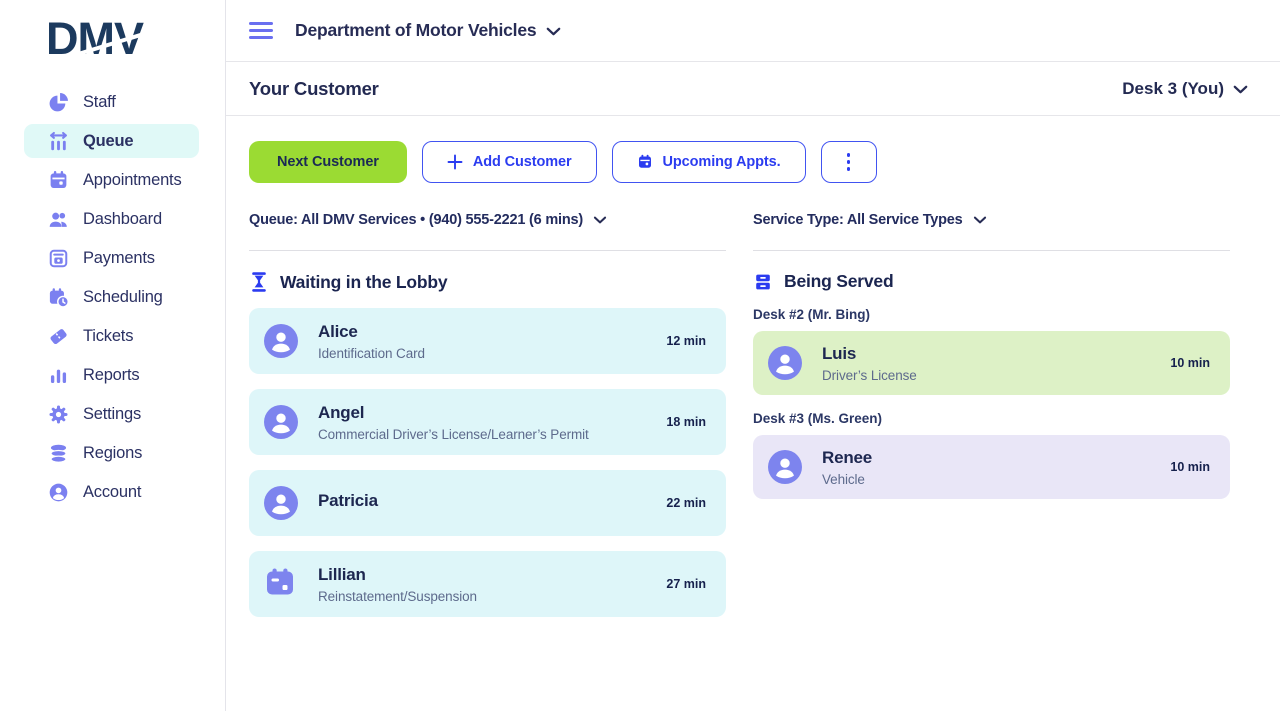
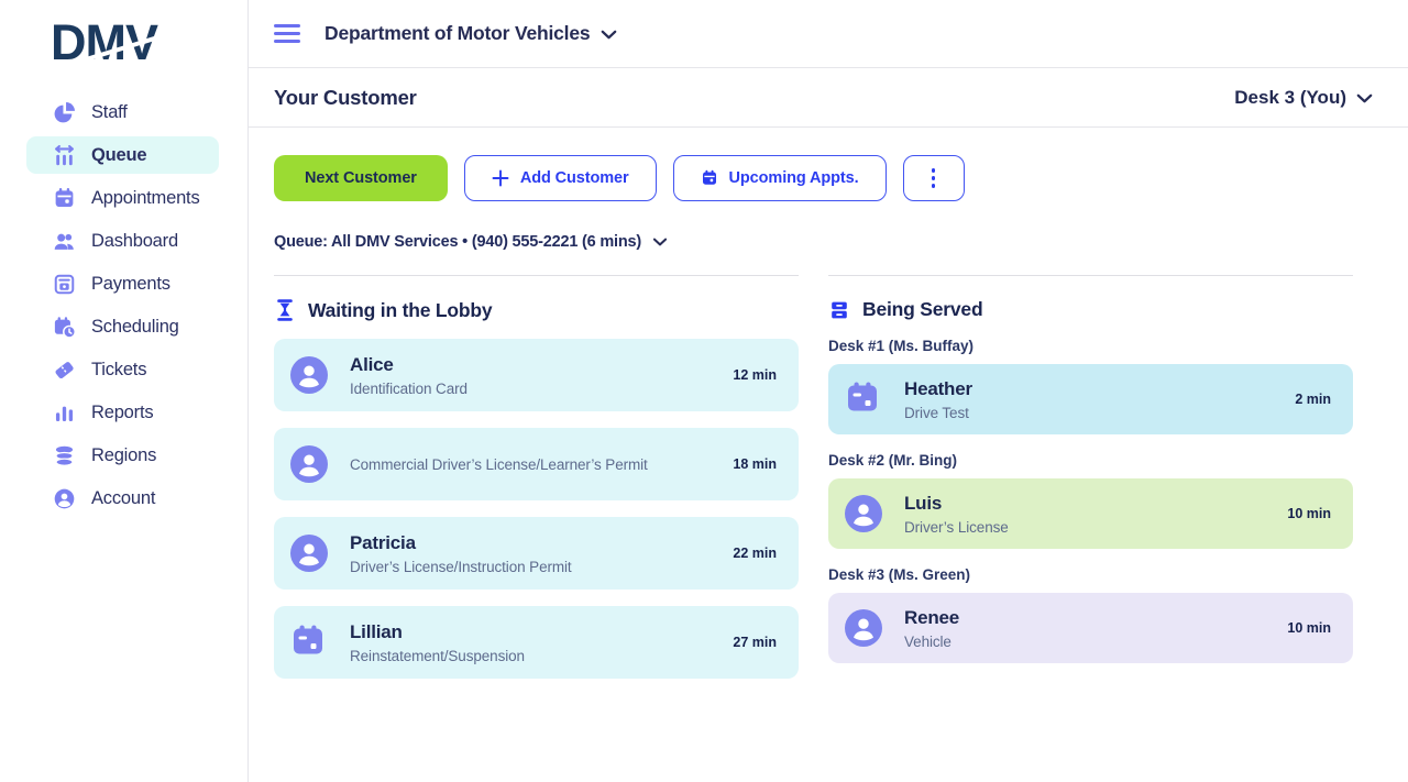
  Staff
  Queue
  Appointments
  Dashboard
  Payments
  Scheduling
  Tickets
  Reports
- Settings
  Regions
  Account
  Department of Motor Vehicles
  Your Customer
  Desk 3 (You)
  Next Customer
  Add Customer
  Upcoming Appts.
  Queue: All DMV Services • (940) 555-2221 (6 mins)
- Service Type: All Service Types
  Waiting in the Lobby
  Alice
  Identification Card
  12 min
- Angel
  Commercial Driver’s License/Learner’s Permit
  18 min
  Patricia
+ Driver’s License/Instruction Permit
  22 min
  Lillian
  Reinstatement/Suspension
  27 min
  Being Served
+ Desk #1 (Ms. Buffay)
+ Heather
+ Drive Test
+ 2 min
  Desk #2 (Mr. Bing)
  Luis
  Driver’s License
  10 min
  Desk #3 (Ms. Green)
  Renee
  Vehicle
  10 min
